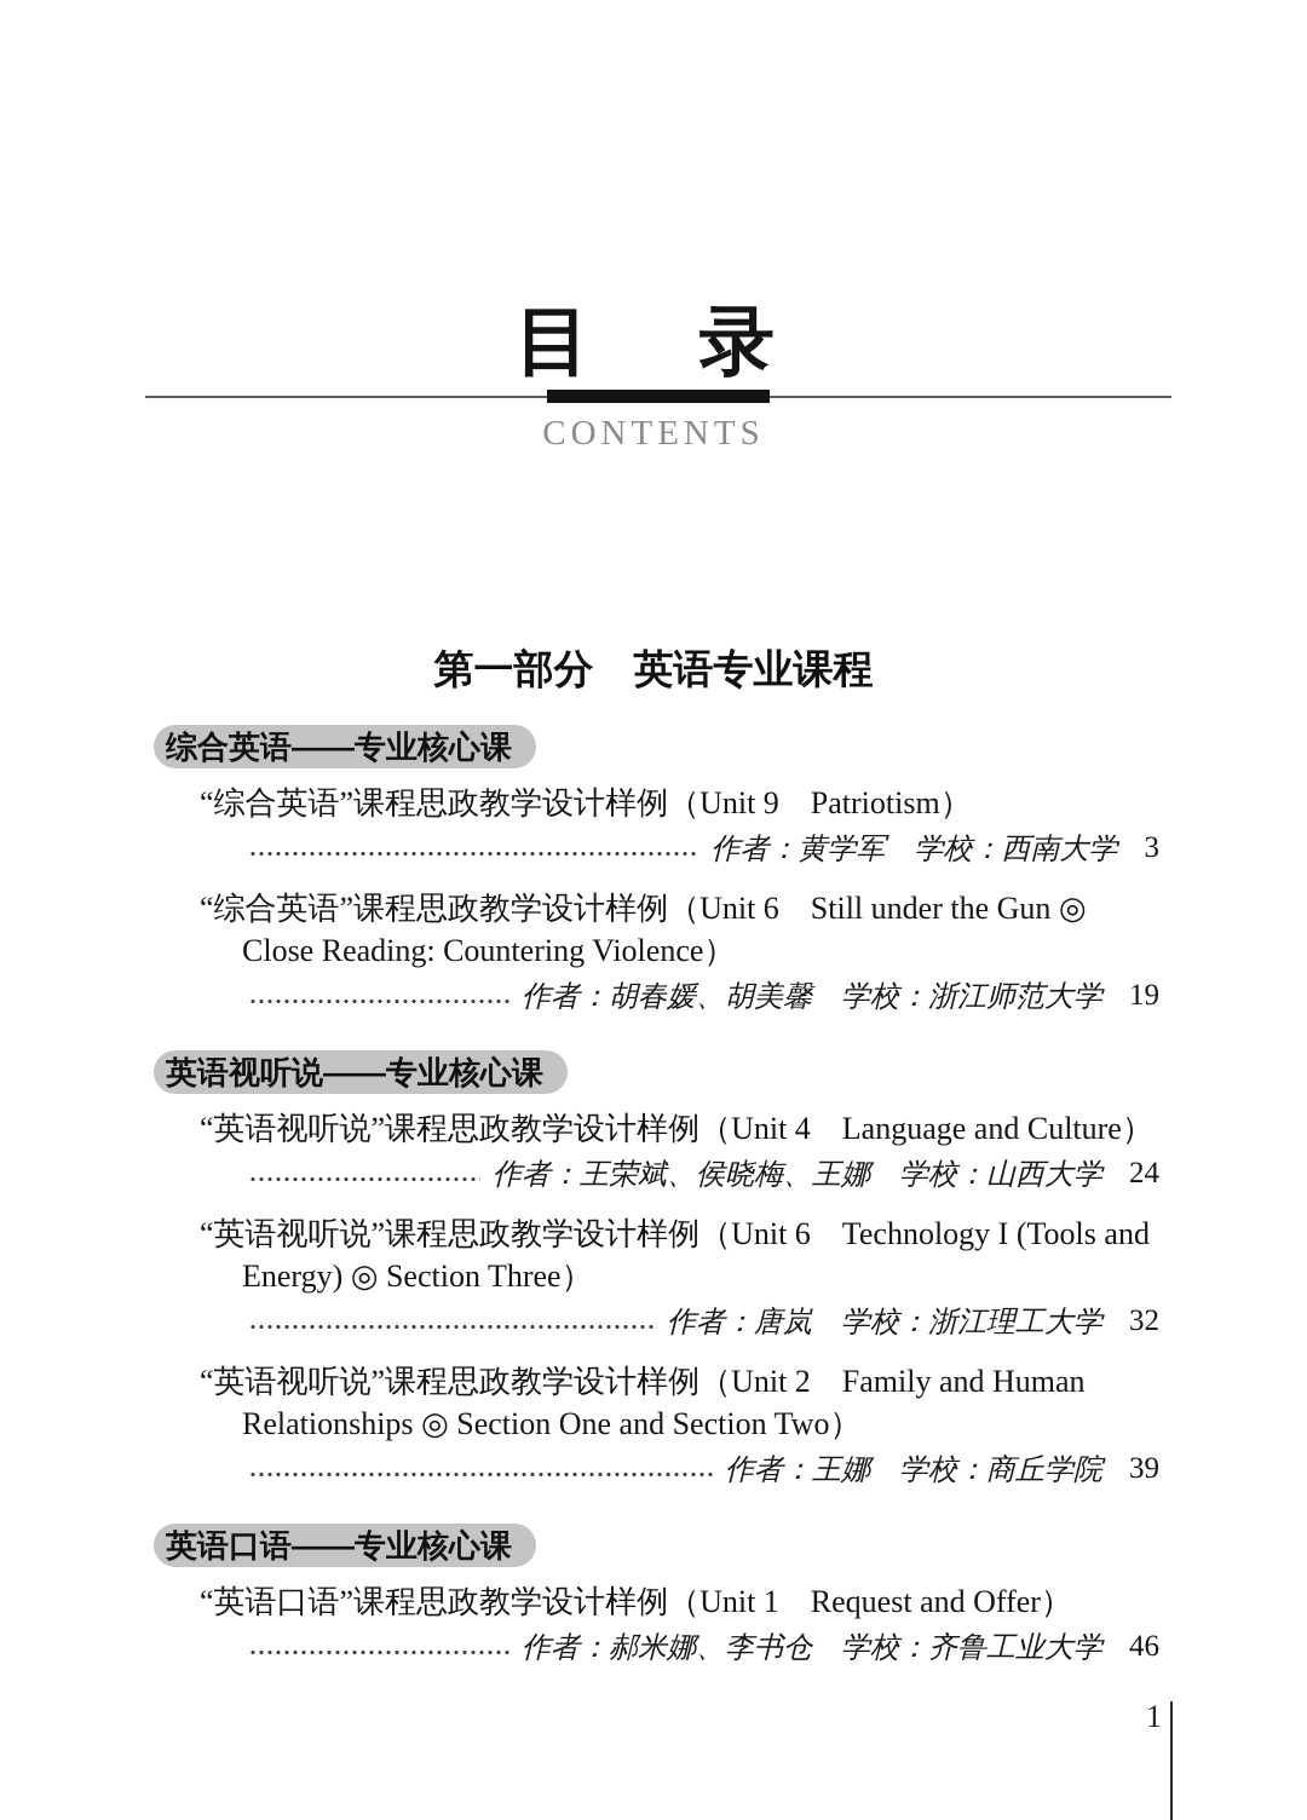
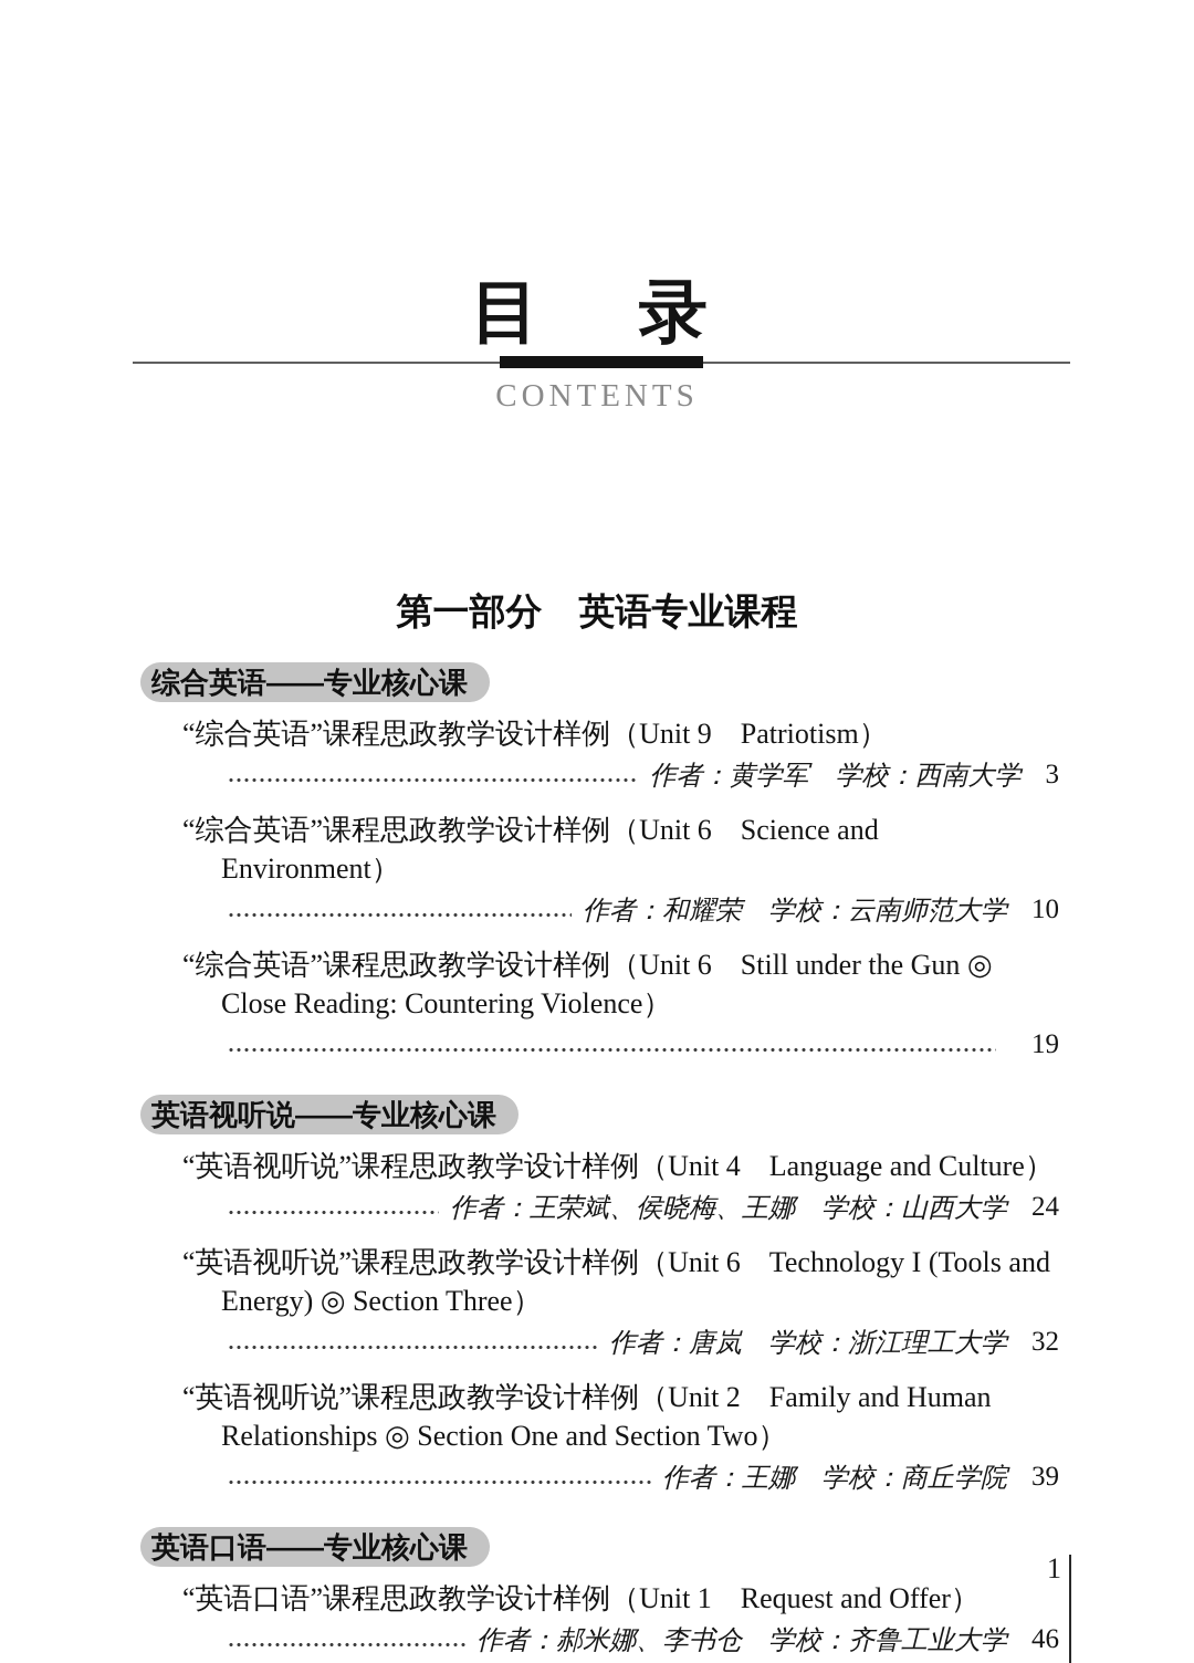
  目 录
  CONTENTS
  第一部分 英语专业课程
  综合英语——专业核心课
  “综合英语”课程思政教学设计样例（Unit 9 Patriotism）
  作者：黄学军 学校：西南大学
  3
+ “综合英语”课程思政教学设计样例（Unit 6 Science and Environment）
+ 作者：和耀荣 学校：云南师范大学
+ 10
  “综合英语”课程思政教学设计样例（Unit 6 Still under the Gun ◎ Close Reading: Countering Violence）
- 作者：胡春媛、胡美馨 学校：浙江师范大学
  19
  英语视听说——专业核心课
  “英语视听说”课程思政教学设计样例（Unit 4 Language and Culture）
  作者：王荣斌、侯晓梅、王娜 学校：山西大学
  24
  “英语视听说”课程思政教学设计样例（Unit 6 Technology I (Tools and Energy) ◎ Section Three）
  作者：唐岚 学校：浙江理工大学
  32
  “英语视听说”课程思政教学设计样例（Unit 2 Family and Human Relationships ◎ Section One and Section Two）
  作者：王娜 学校：商丘学院
  39
  英语口语——专业核心课
  “英语口语”课程思政教学设计样例（Unit 1 Request and Offer）
  作者：郝米娜、李书仓 学校：齐鲁工业大学
  46
  1
